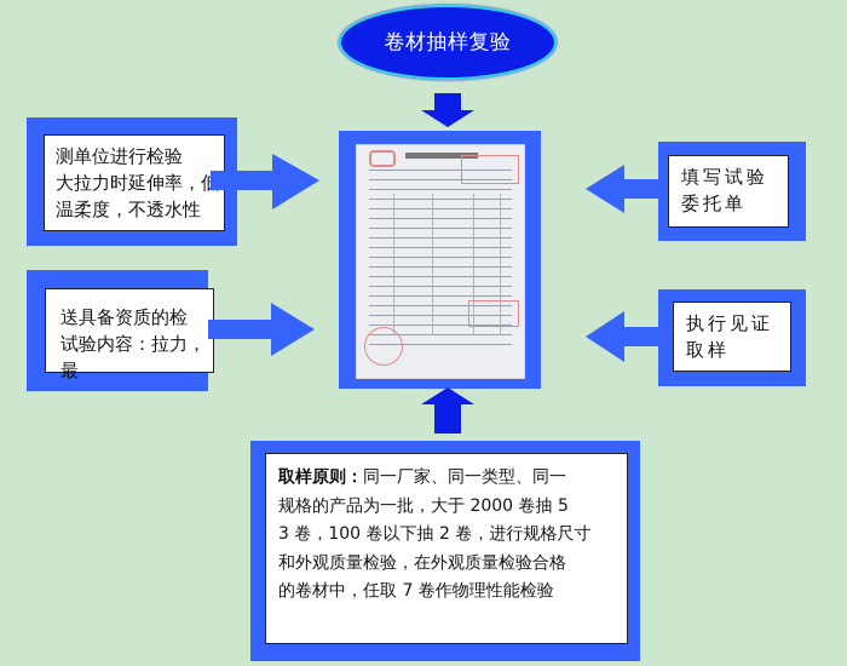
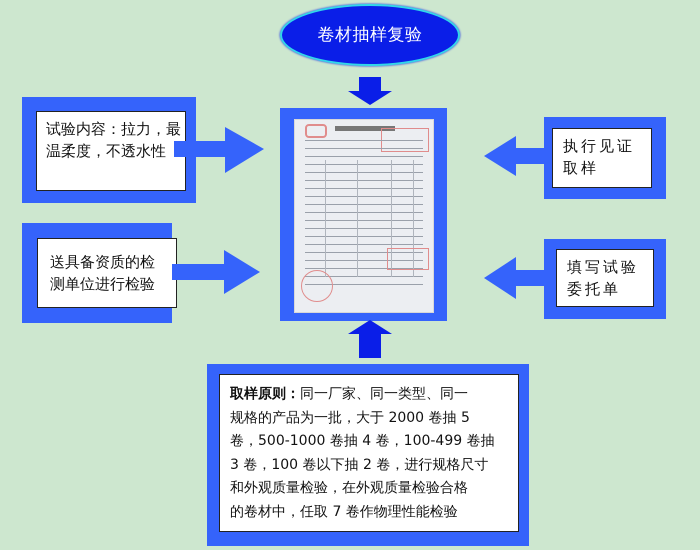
  卷材抽样复验
- 测单位进行检验
+ 试验内容：拉力，最
- 大拉力时延伸率，低
  温柔度，不透水性
  送具备资质的检
- 试验内容：拉力，最
+ 测单位进行检验
- 填写试验
+ 执行见证
- 委托单
+ 取样
- 执行见证
+ 填写试验
- 取样
+ 委托单
  取样原则：同一厂家、同一类型、同一
  规格的产品为一批，大于 2000 卷抽 5
+ 卷，500-1000 卷抽 4 卷，100-499 卷抽
  3 卷，100 卷以下抽 2 卷，进行规格尺寸
  和外观质量检验，在外观质量检验合格
  的卷材中，任取 7 卷作物理性能检验
